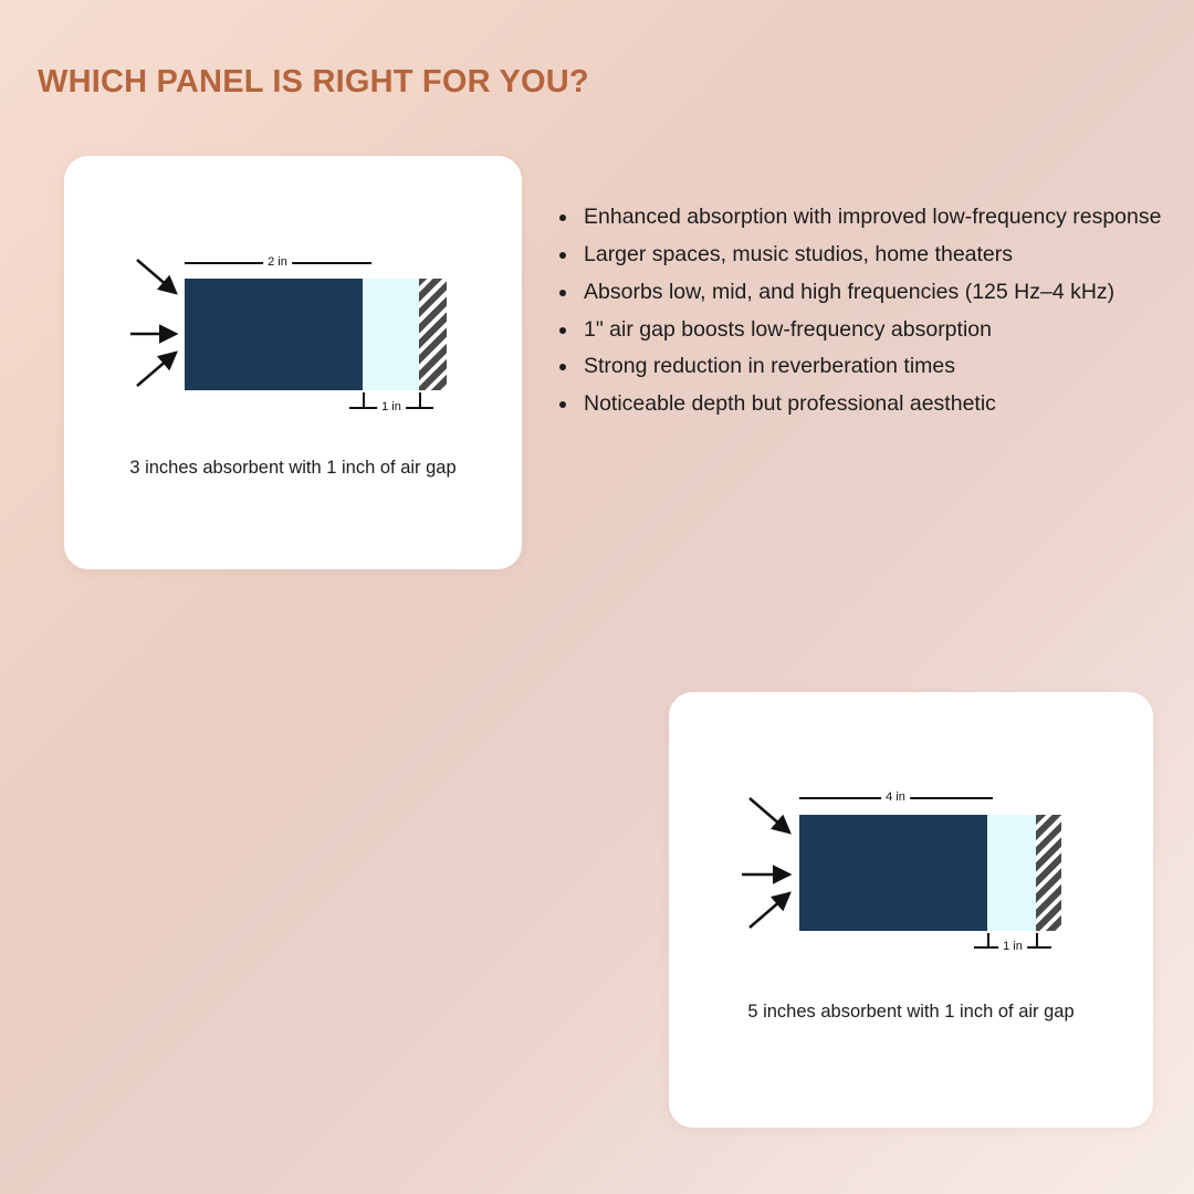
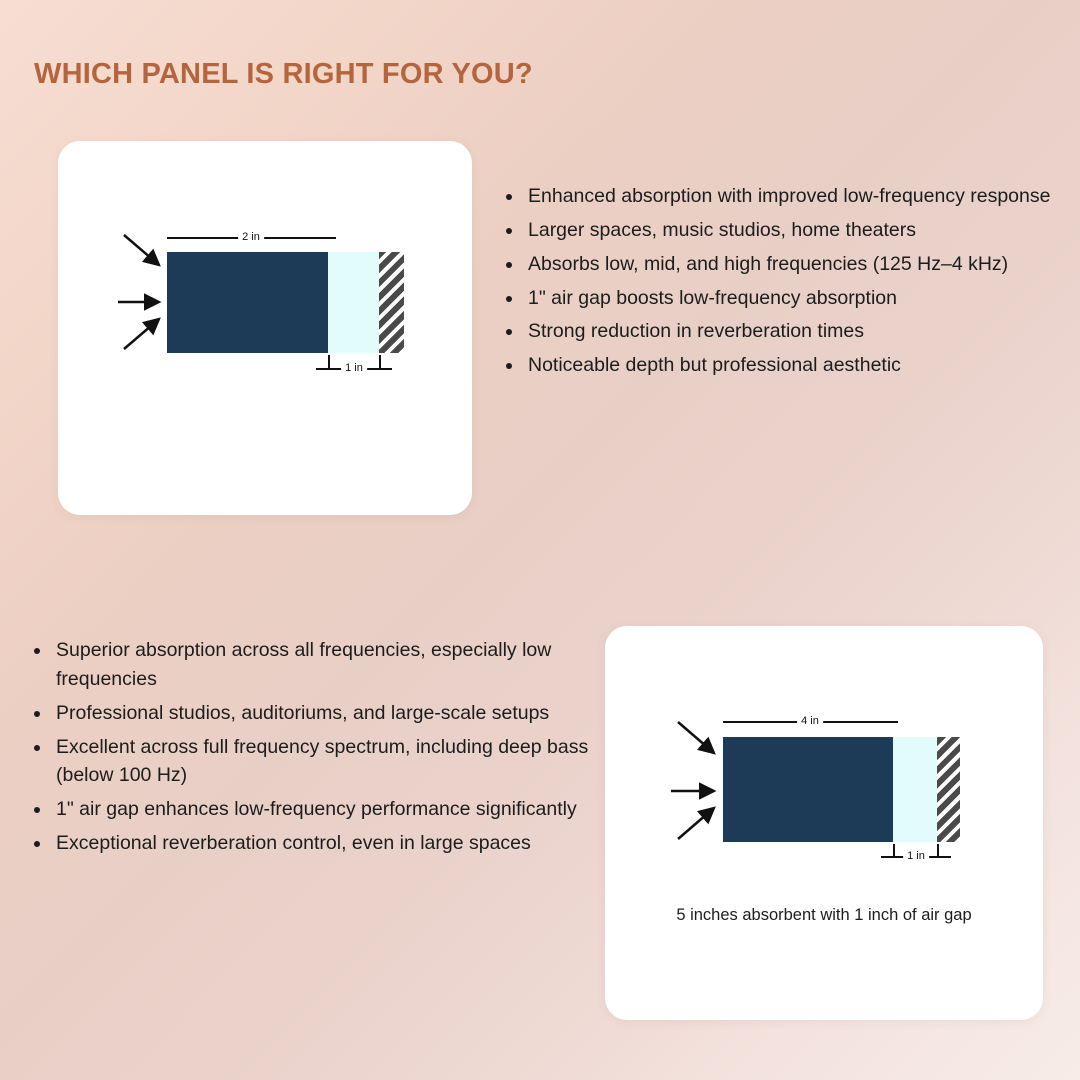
  WHICH PANEL IS RIGHT FOR YOU?
  2 in
  1 in
- 3 inches absorbent with 1 inch of air gap
  Enhanced absorption with improved low-frequency response
  Larger spaces, music studios, home theaters
  Absorbs low, mid, and high frequencies (125 Hz–4 kHz)
  1" air gap boosts low-frequency absorption
  Strong reduction in reverberation times
  Noticeable depth but professional aesthetic
  4 in
  1 in
  5 inches absorbent with 1 inch of air gap
+ Superior absorption across all frequencies, especially low frequencies
+ Professional studios, auditoriums, and large-scale setups
+ Excellent across full frequency spectrum, including deep bass (below 100 Hz)
+ 1" air gap enhances low-frequency performance significantly
+ Exceptional reverberation control, even in large spaces
